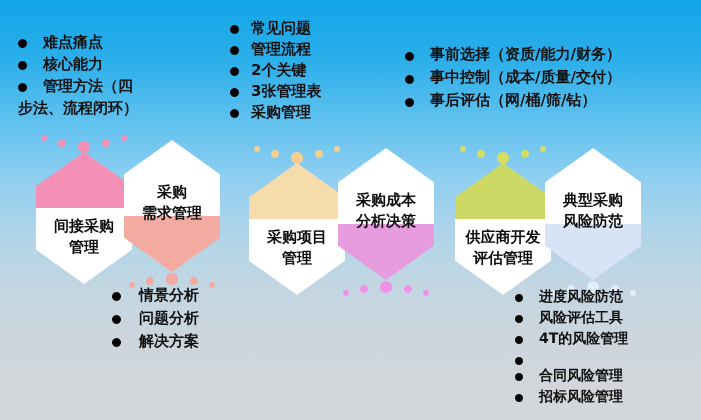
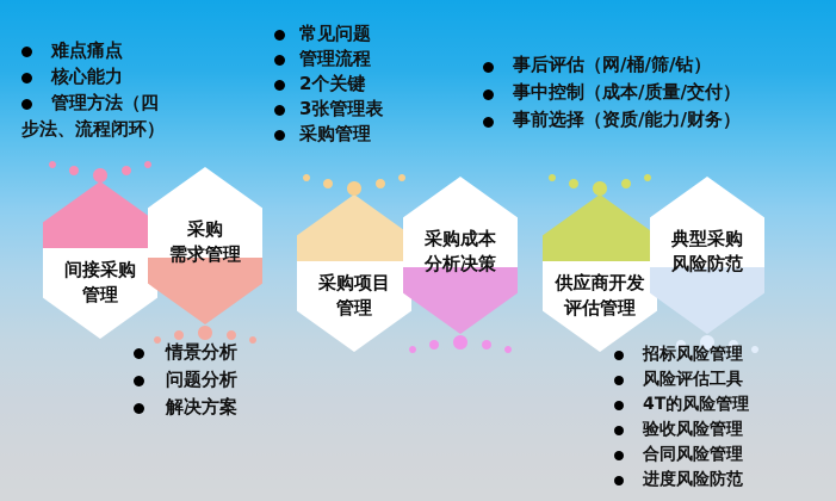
  难点痛点
  核心能力
  管理方法（四
  步法、流程闭环）
  常见问题
  管理流程
  2个关键
  3张管理表
  采购管理
- 事前选择（资质/能力/财务）
+ 事后评估（网/桶/筛/钻）
  事中控制（成本/质量/交付）
- 事后评估（网/桶/筛/钻）
+ 事前选择（资质/能力/财务）
  间接采购
  管理
  采购
  需求管理
  采购项目
  管理
  采购成本
  分析决策
  供应商开发
  评估管理
  典型采购
  风险防范
  情景分析
  问题分析
  解决方案
- 进度风险防范
+ 招标风险管理
  风险评估工具
  4T的风险管理
+ 验收风险管理
  合同风险管理
- 招标风险管理
+ 进度风险防范
